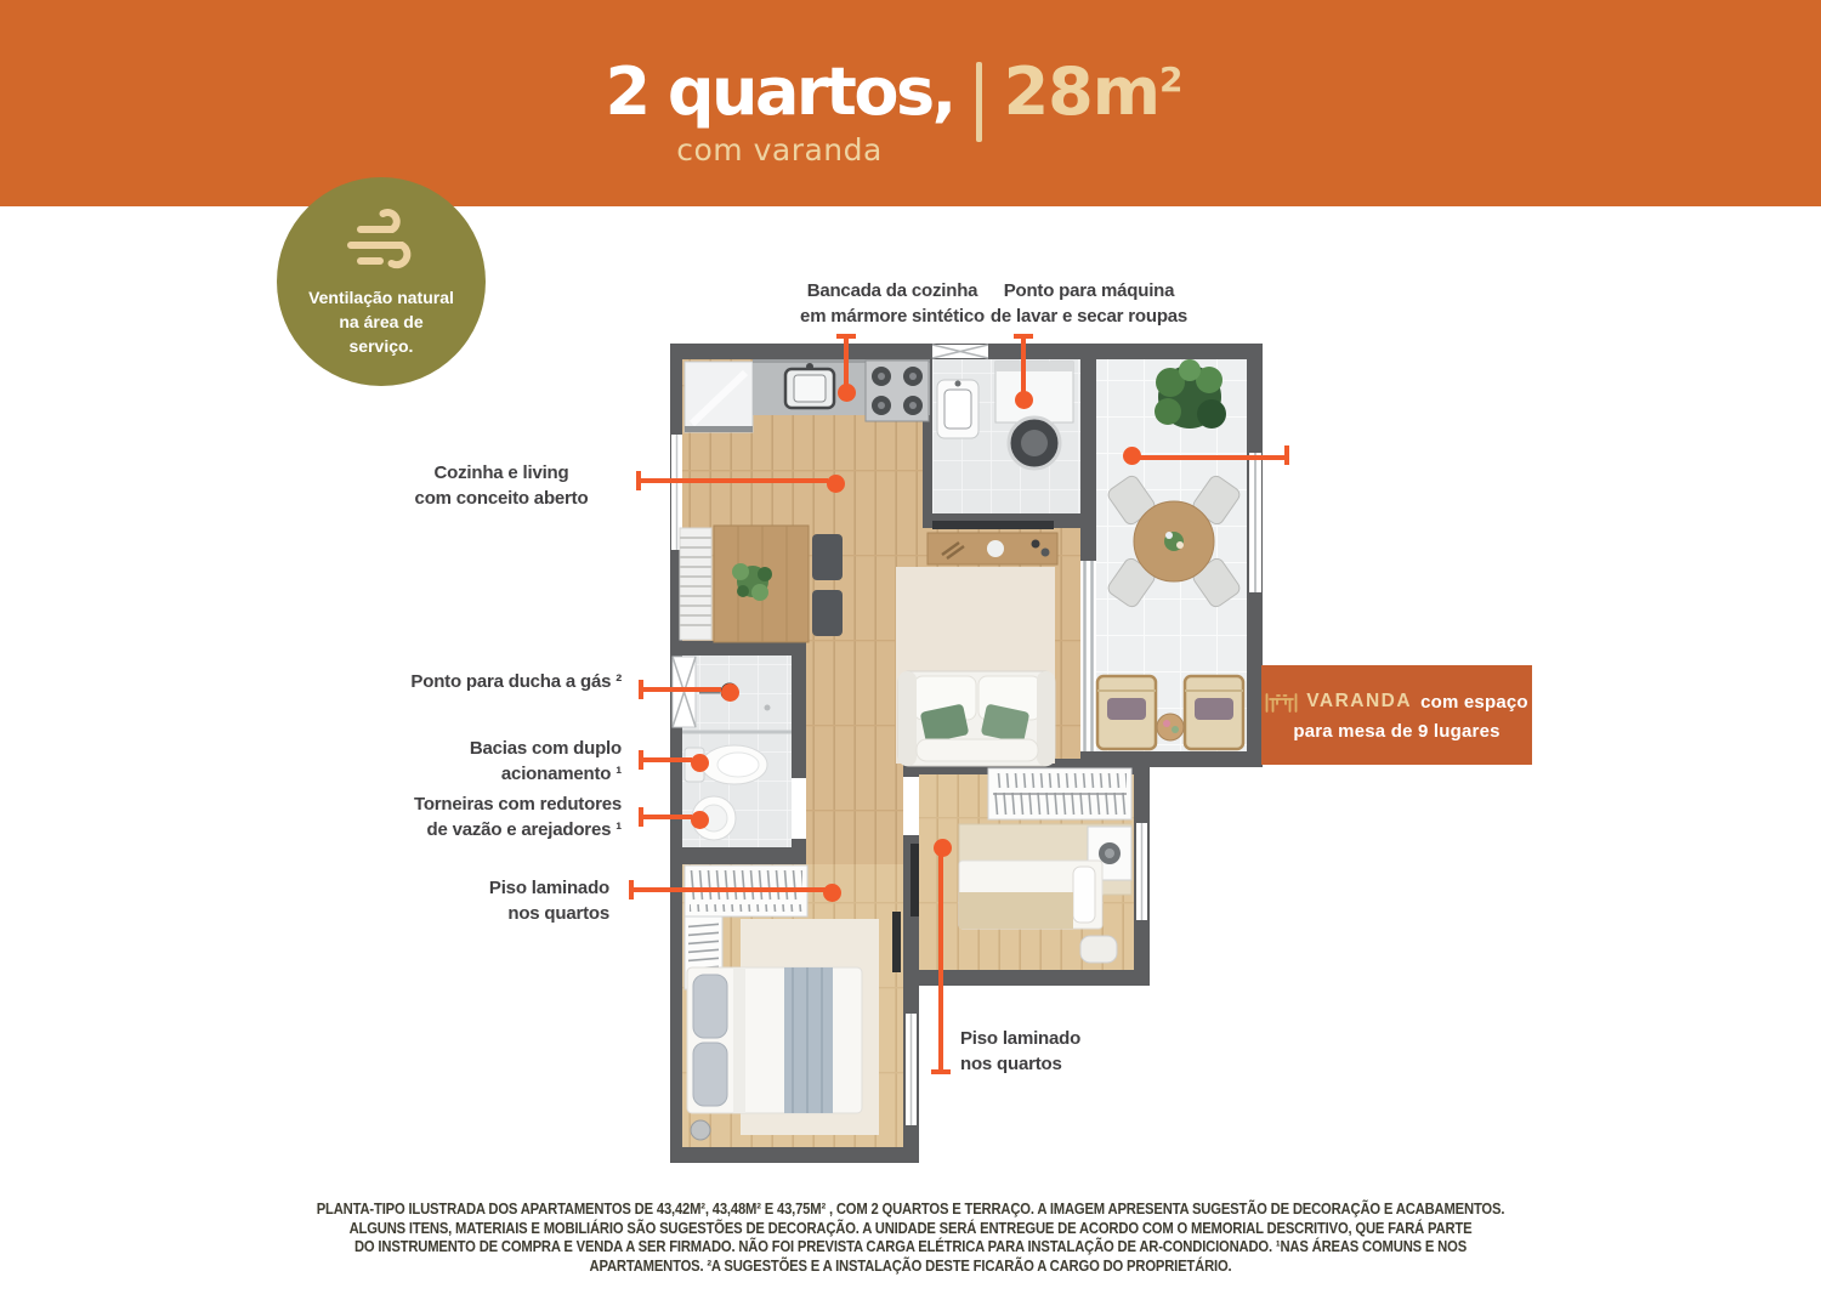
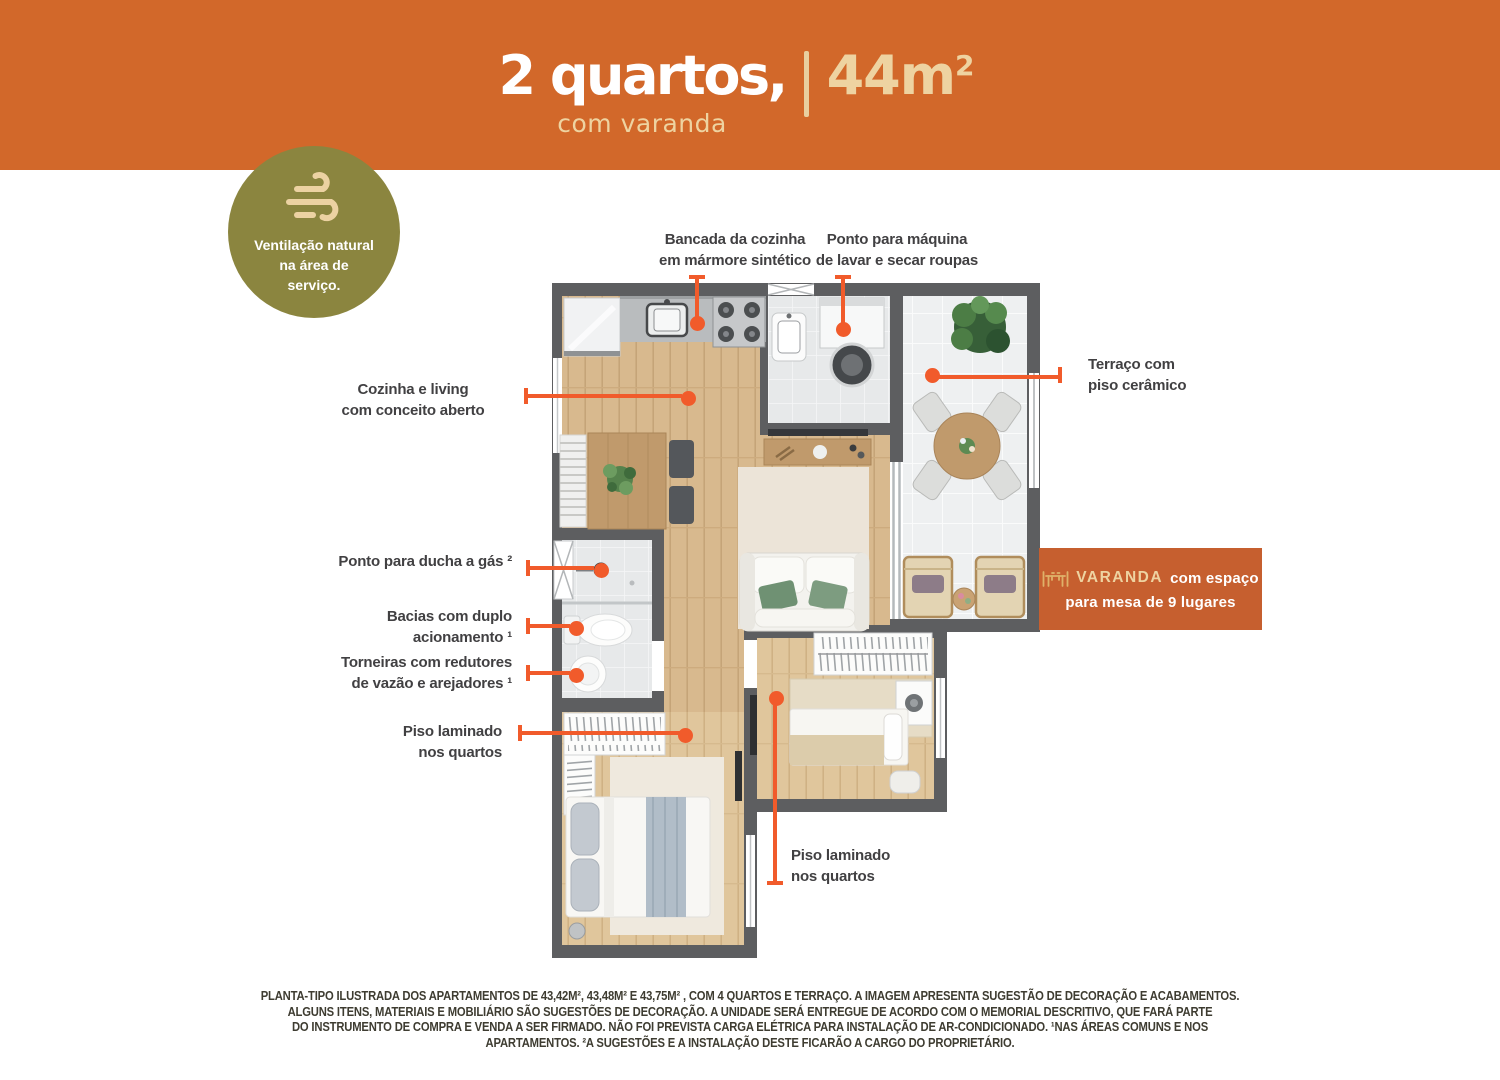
  2 quartos,
  com varanda
- 28m2
+ 44m2
  Ventilação natural
  na área de
  serviço.
  Bancada da cozinha
  em mármore sintético
  Ponto para máquina
  de lavar e secar roupas
+ Terraço com
+ piso cerâmico
  Cozinha e living
  com conceito aberto
  Ponto para ducha a gás ²
  Bacias com duplo
  acionamento ¹
  Torneiras com redutores
  de vazão e arejadores ¹
  Piso laminado
  nos quartos
  Piso laminado
  nos quartos
  VARANDA
  com espaço
  para mesa de 9 lugares
- PLANTA-TIPO ILUSTRADA DOS APARTAMENTOS DE 43,42M², 43,48M² E 43,75M² , COM 2 QUARTOS E TERRAÇO. A IMAGEM APRESENTA SUGESTÃO DE DECORAÇÃO E ACABAMENTOS.
+ PLANTA-TIPO ILUSTRADA DOS APARTAMENTOS DE 43,42M², 43,48M² E 43,75M² , COM 4 QUARTOS E TERRAÇO. A IMAGEM APRESENTA SUGESTÃO DE DECORAÇÃO E ACABAMENTOS.
  ALGUNS ITENS, MATERIAIS E MOBILIÁRIO SÃO SUGESTÕES DE DECORAÇÃO. A UNIDADE SERÁ ENTREGUE DE ACORDO COM O MEMORIAL DESCRITIVO, QUE FARÁ PARTE
  DO INSTRUMENTO DE COMPRA E VENDA A SER FIRMADO. NÃO FOI PREVISTA CARGA ELÉTRICA PARA INSTALAÇÃO DE AR-CONDICIONADO. ¹NAS ÁREAS COMUNS E NOS
  APARTAMENTOS. ²A SUGESTÕES E A INSTALAÇÃO DESTE FICARÃO A CARGO DO PROPRIETÁRIO.
